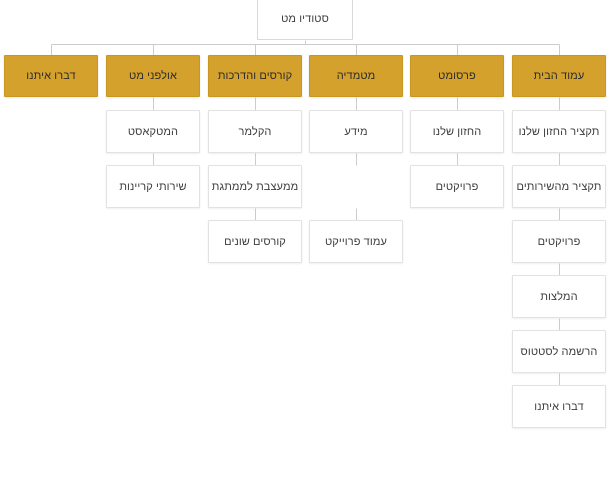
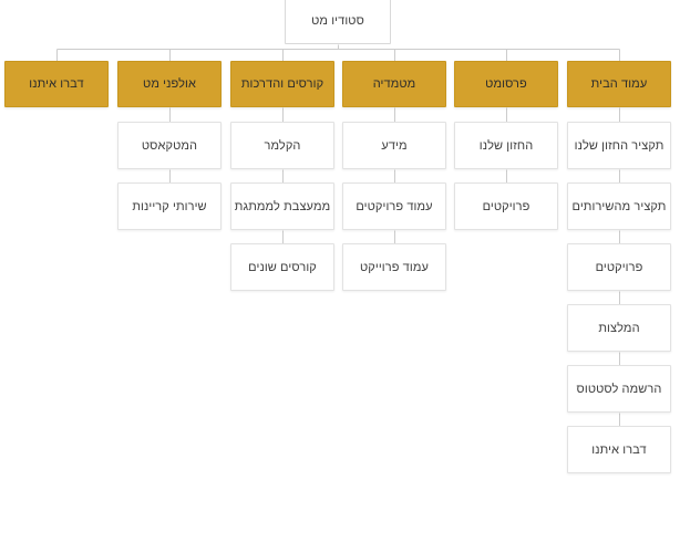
  סטודיו מט
  דברו איתנו
  אולפני מט
  המטקאסט
  שירותי קריינות
  קורסים והדרכות
  הקלמר
  ממעצבת לממתגת
  קורסים שונים
  מטמדיה
  מידע
+ עמוד פרויקטים
  עמוד פרוייקט
  פרסומט
  החזון שלנו
  פרויקטים
  עמוד הבית
  תקציר החזון שלנו
  תקציר מהשירותים
  פרויקטים
  המלצות
  הרשמה לסטטוס
  דברו איתנו
